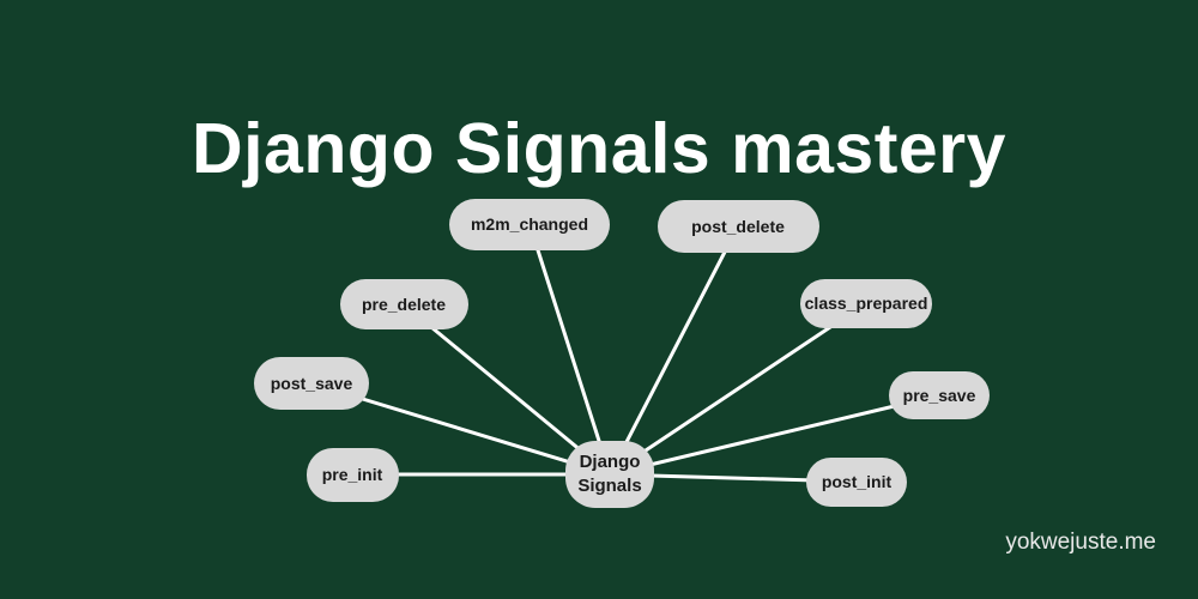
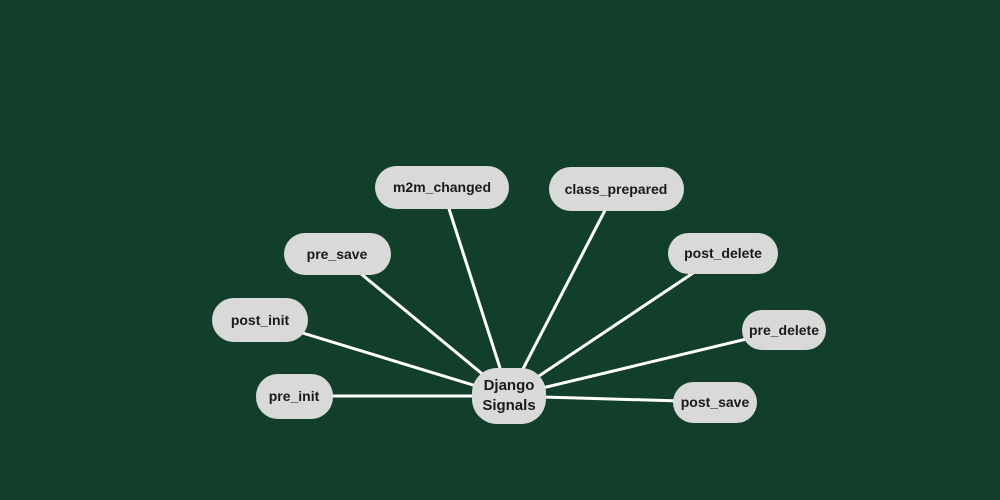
- Django Signals mastery
  m2m_changed
- post_delete
+ class_prepared
- pre_delete
+ pre_save
- class_prepared
+ post_delete
- post_save
+ post_init
- pre_save
+ pre_delete
  pre_init
- post_init
+ post_save
  Django Signals
- yokwejuste.me
